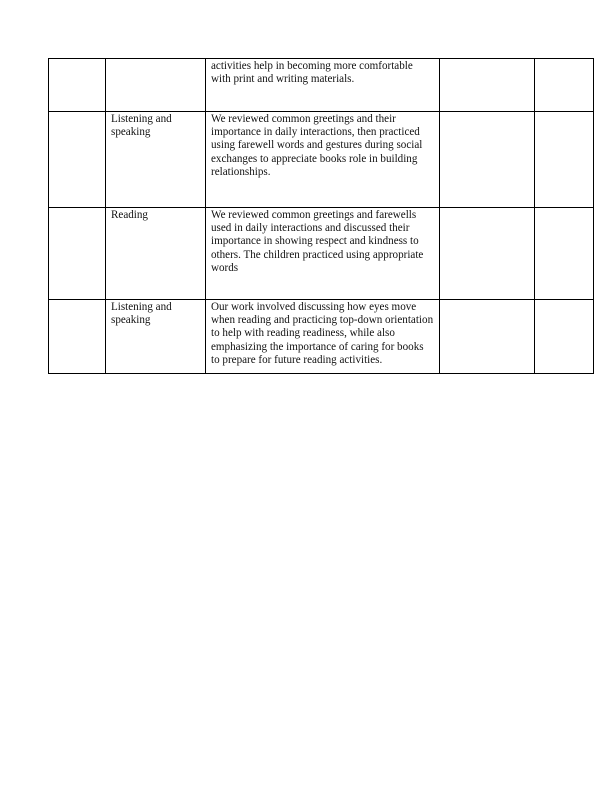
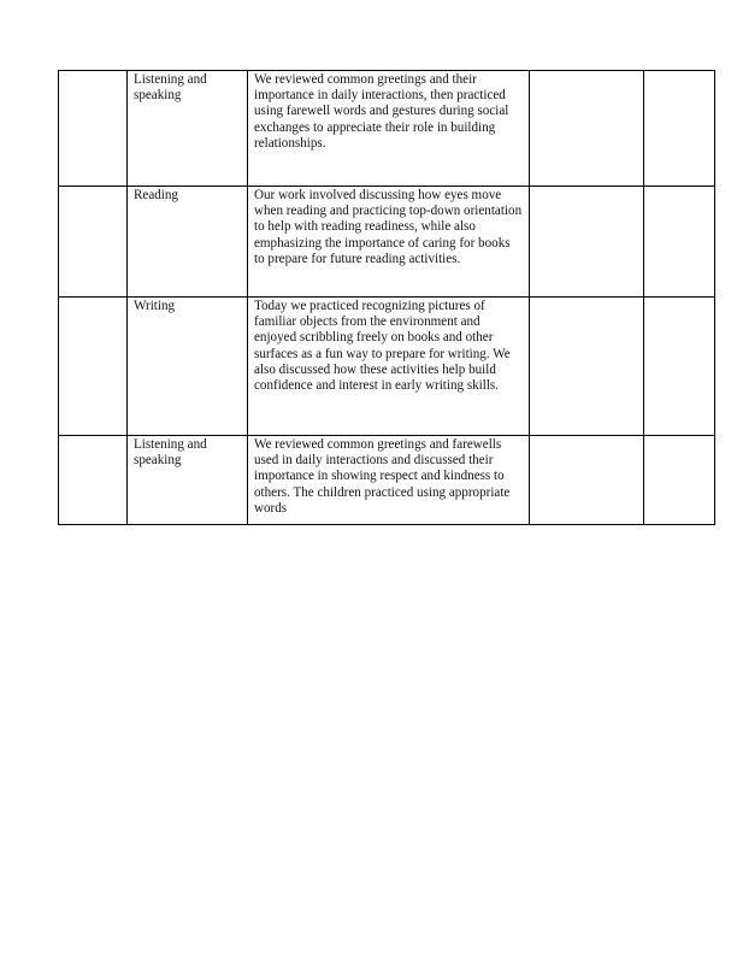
- 		activities help in becoming more comfortable with print and writing materials.
- 	Listening and speaking	We reviewed common greetings and their importance in daily interactions, then practiced using farewell words and gestures during social exchanges to appreciate books role in building relationships.
+ 	Listening and speaking	We reviewed common greetings and their importance in daily interactions, then practiced using farewell words and gestures during social exchanges to appreciate their role in building relationships.
- 	Reading	We reviewed common greetings and farewells used in daily interactions and discussed their importance in showing respect and kindness to others. The children practiced using appropriate words
+ 	Reading	Our work involved discussing how eyes move when reading and practicing top-down orientation to help with reading readiness, while also emphasizing the importance of caring for books to prepare for future reading activities.
+ 	Writing	Today we practiced recognizing pictures of familiar objects from the environment and enjoyed scribbling freely on books and other surfaces as a fun way to prepare for writing. We also discussed how these activities help build confidence and interest in early writing skills.
- 	Listening and speaking	Our work involved discussing how eyes move when reading and practicing top-down orientation to help with reading readiness, while also emphasizing the importance of caring for books to prepare for future reading activities.
+ 	Listening and speaking	We reviewed common greetings and farewells used in daily interactions and discussed their importance in showing respect and kindness to others. The children practiced using appropriate words
